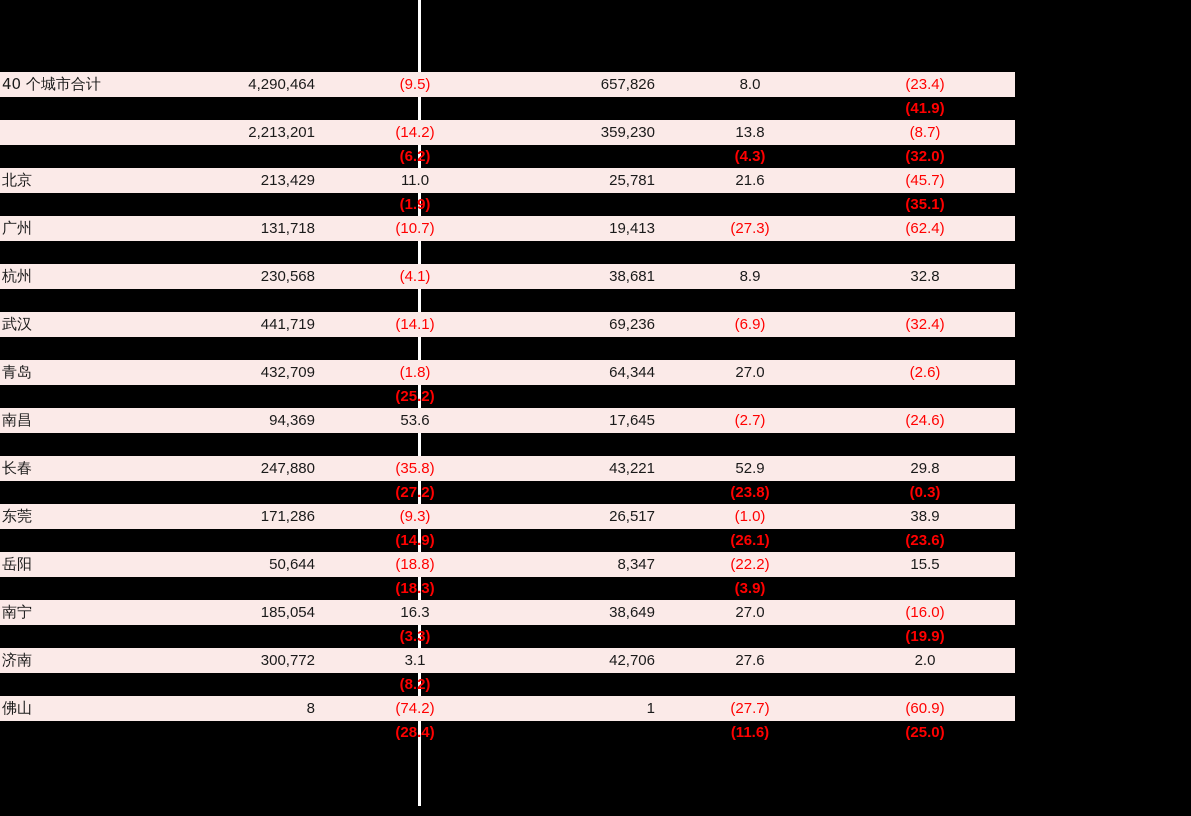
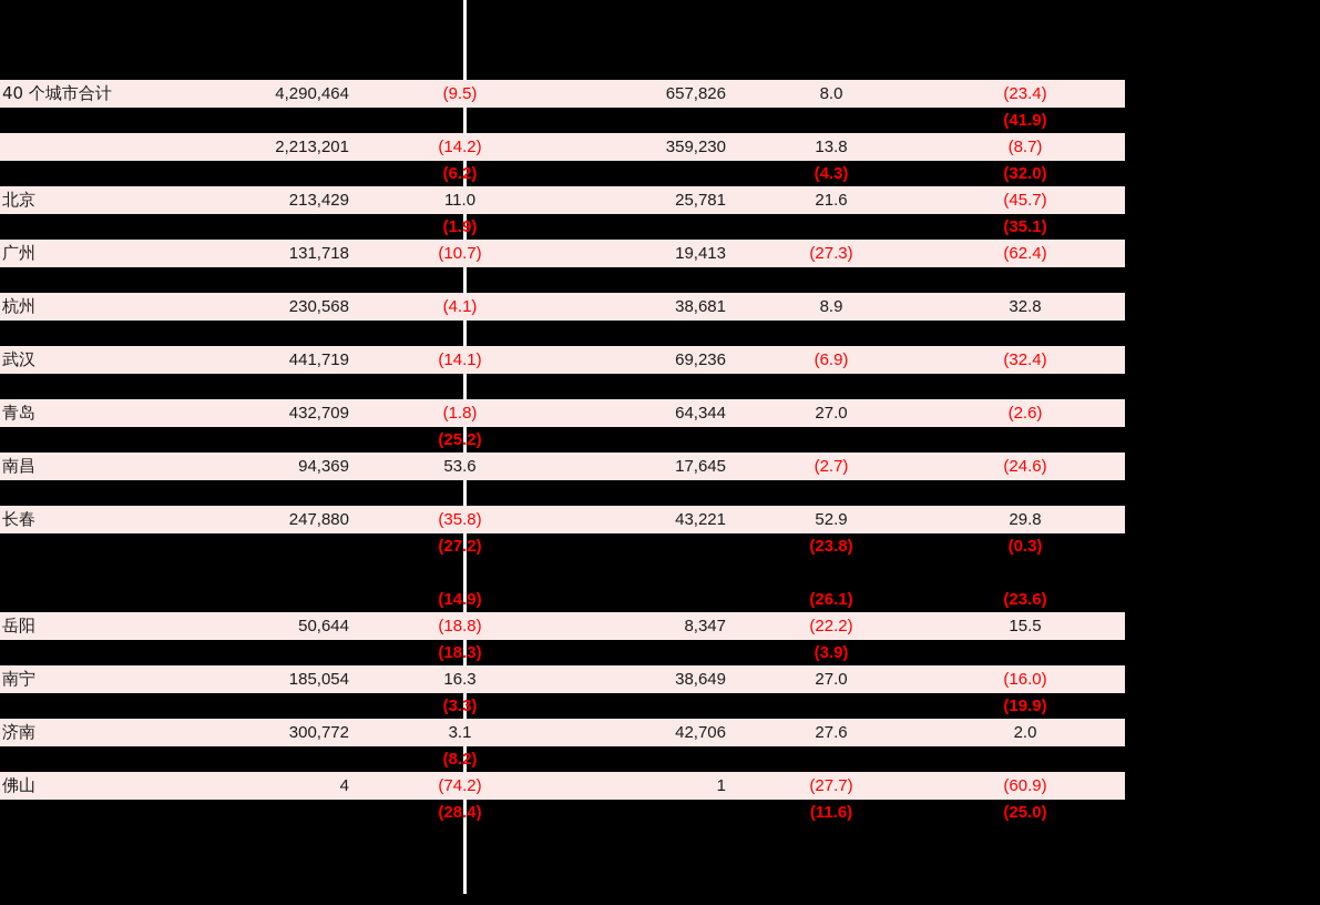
  40 个城市合计
  4,290,464
  (9.5)
  657,826
  8.0
  (23.4)
  (41.9)
  2,213,201
  (14.2)
  359,230
  13.8
  (8.7)
  (6.2)
  (4.3)
  (32.0)
  北京
  213,429
  11.0
  25,781
  21.6
  (45.7)
  (1.9)
  (35.1)
  广州
  131,718
  (10.7)
  19,413
  (27.3)
  (62.4)
  杭州
  230,568
  (4.1)
  38,681
  8.9
  32.8
  武汉
  441,719
  (14.1)
  69,236
  (6.9)
  (32.4)
  青岛
  432,709
  (1.8)
  64,344
  27.0
  (2.6)
  (25.2)
  南昌
  94,369
  53.6
  17,645
  (2.7)
  (24.6)
  长春
  247,880
  (35.8)
  43,221
  52.9
  29.8
  (27.2)
  (23.8)
  (0.3)
- 东莞
- 171,286
- (9.3)
- 26,517
- (1.0)
- 38.9
  (14.9)
  (26.1)
  (23.6)
  岳阳
  50,644
  (18.8)
  8,347
  (22.2)
  15.5
  (18.3)
  (3.9)
  南宁
  185,054
  16.3
  38,649
  27.0
  (16.0)
  (3.3)
  (19.9)
  济南
  300,772
  3.1
  42,706
  27.6
  2.0
  (8.2)
  佛山
- 8
+ 4
  (74.2)
  1
  (27.7)
  (60.9)
  (28.4)
  (11.6)
  (25.0)
